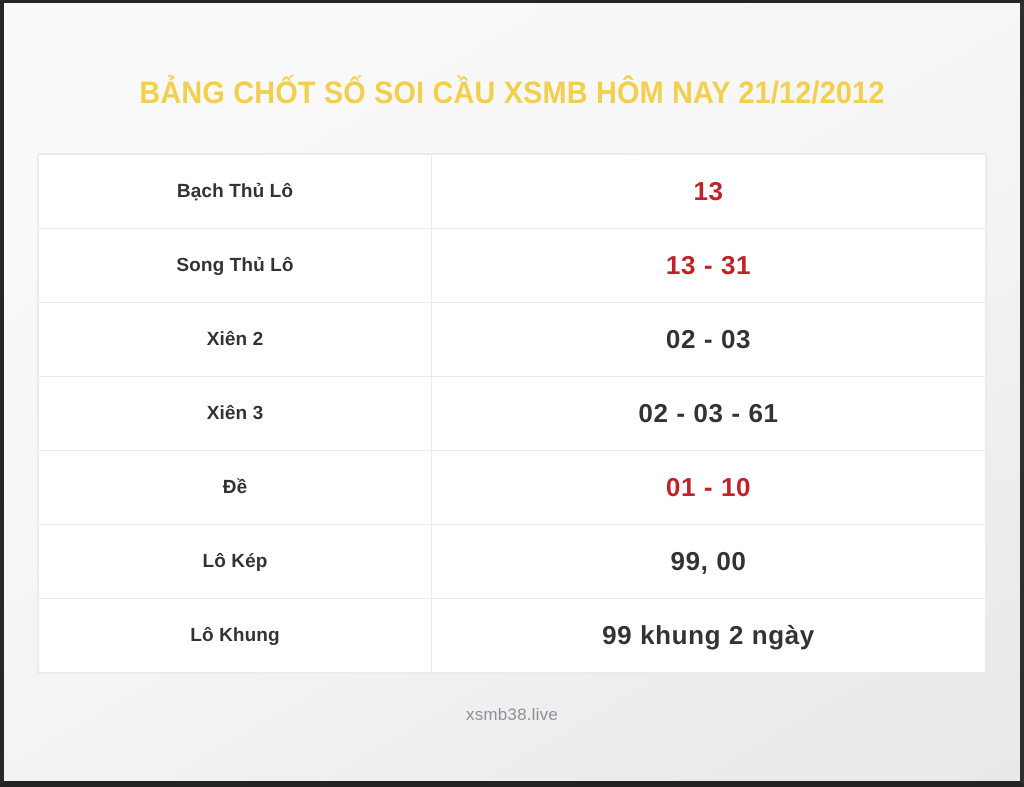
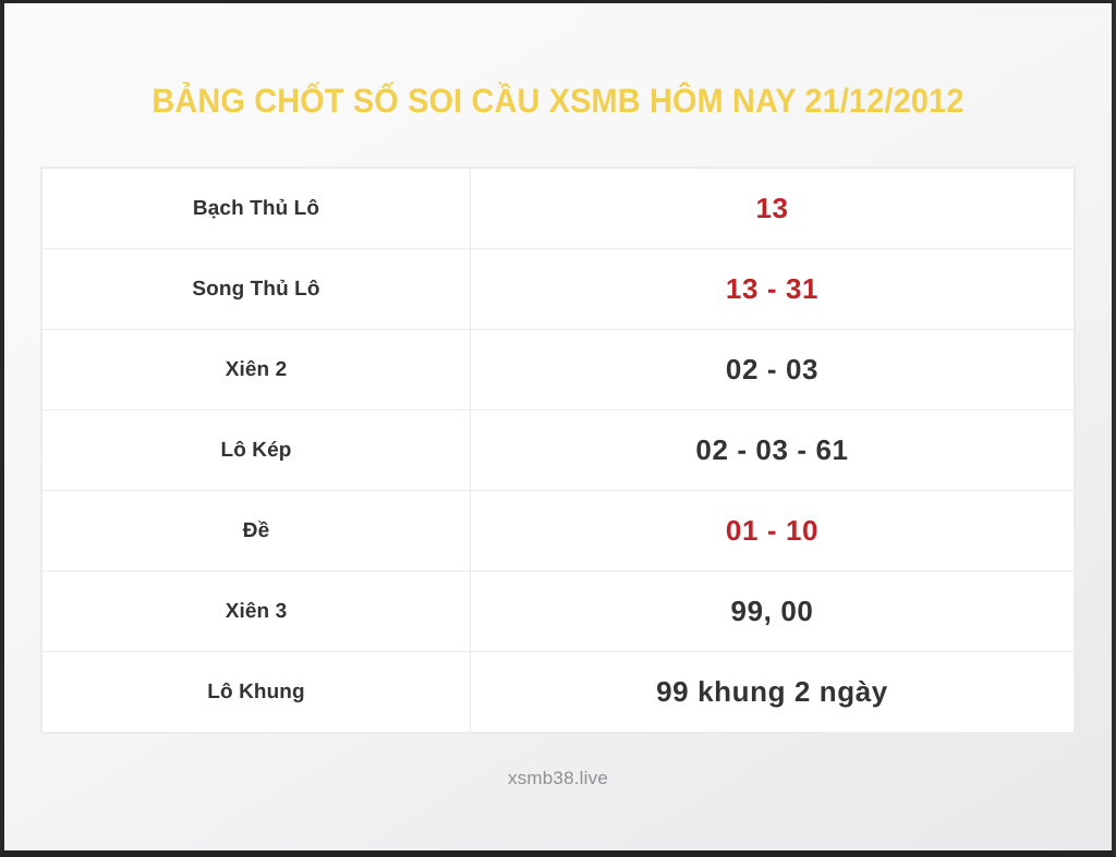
  BẢNG CHỐT SỐ SOI CẦU XSMB HÔM NAY 21/12/2012
  Bạch Thủ Lô	13
  Song Thủ Lô	13 - 31
  Xiên 2	02 - 03
- Xiên 3	02 - 03 - 61
+ Lô Kép	02 - 03 - 61
  Đề	01 - 10
- Lô Kép	99, 00
+ Xiên 3	99, 00
  Lô Khung	99 khung 2 ngày
  xsmb38.live
